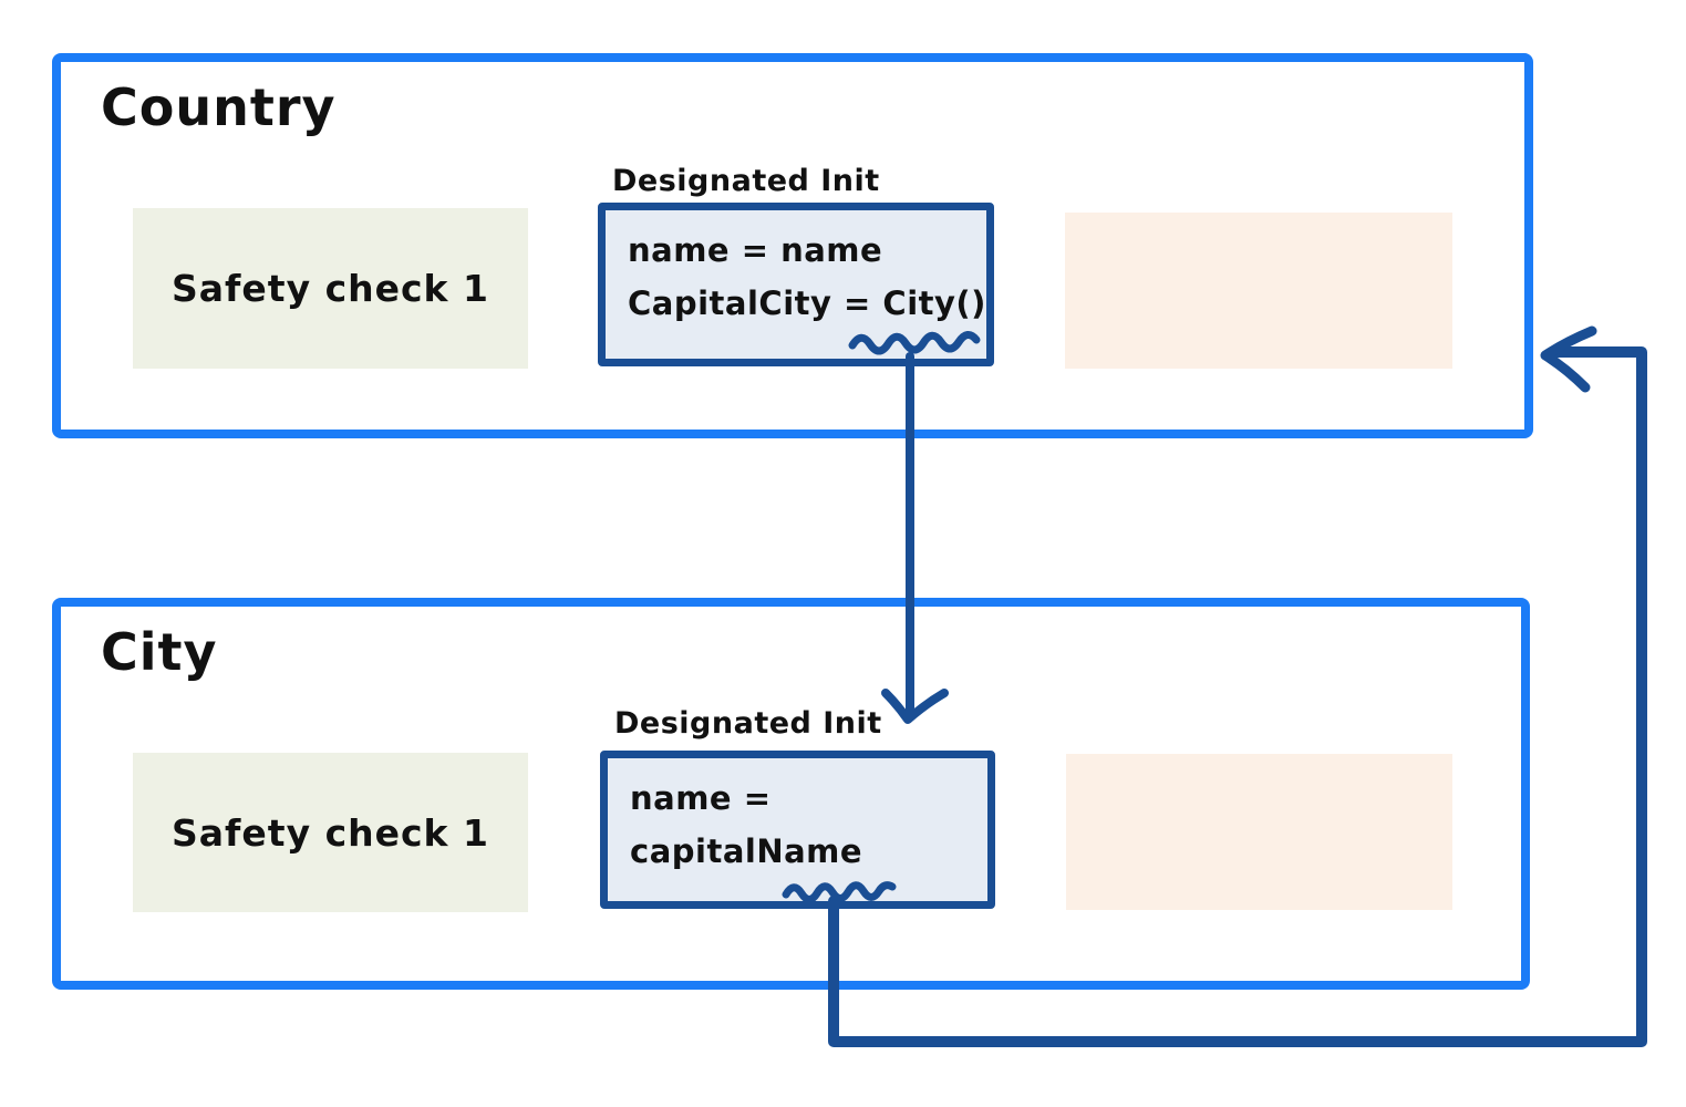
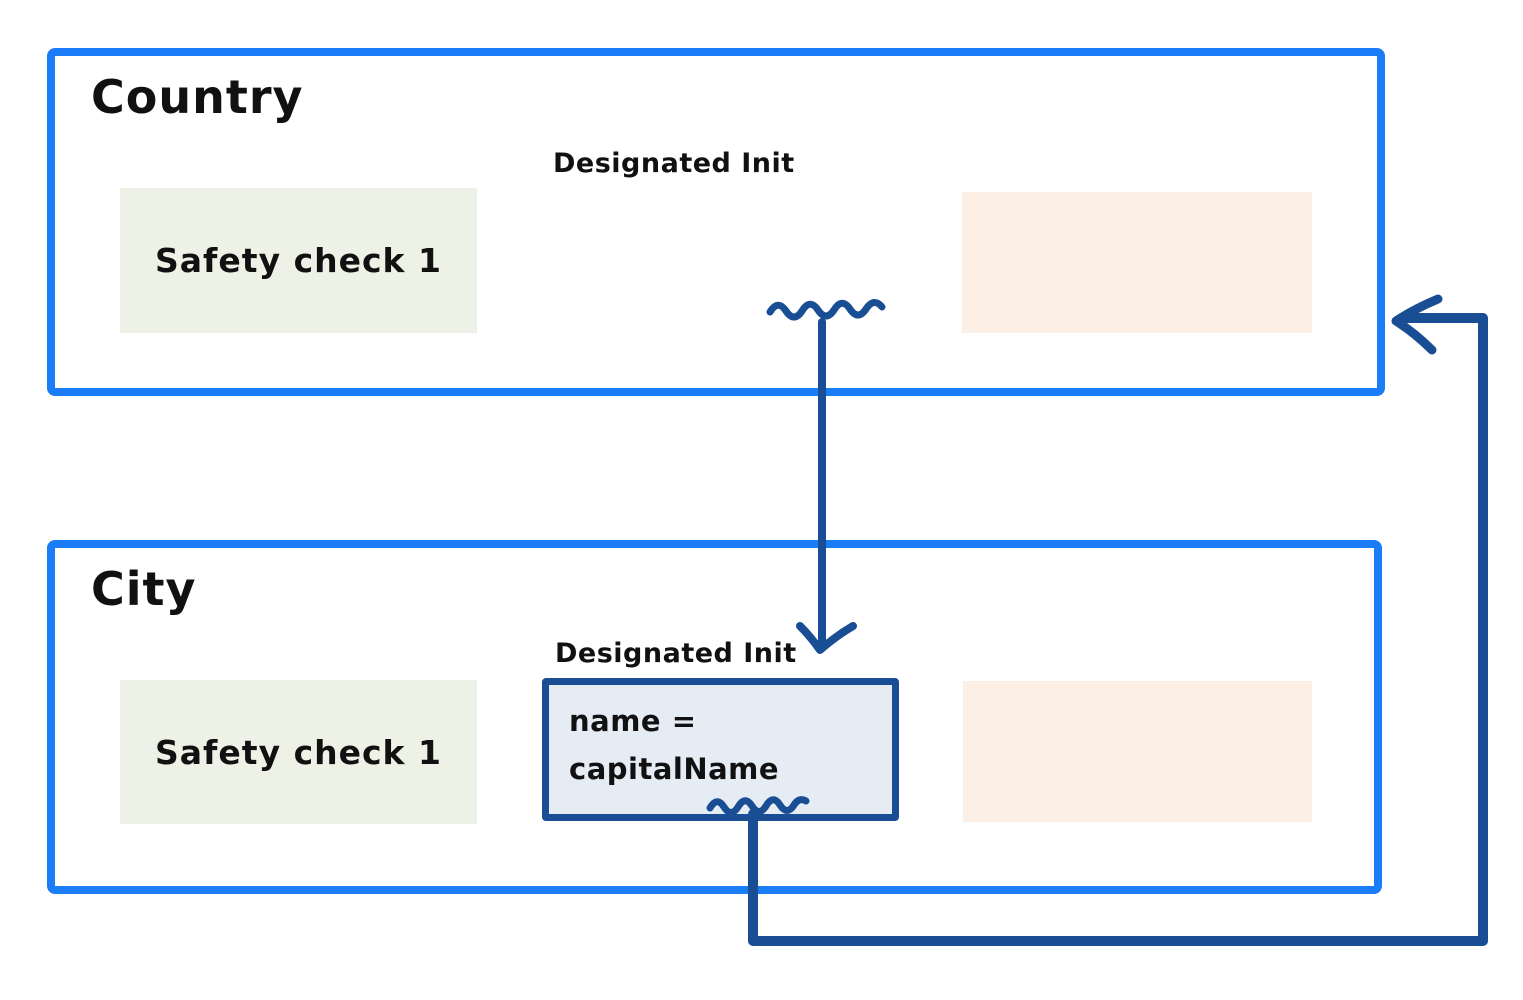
  Country
  Safety check 1
  Designated Init
- name = name
- CapitalCity = City()
  City
  Safety check 1
  Designated Init
  name = capitalName
